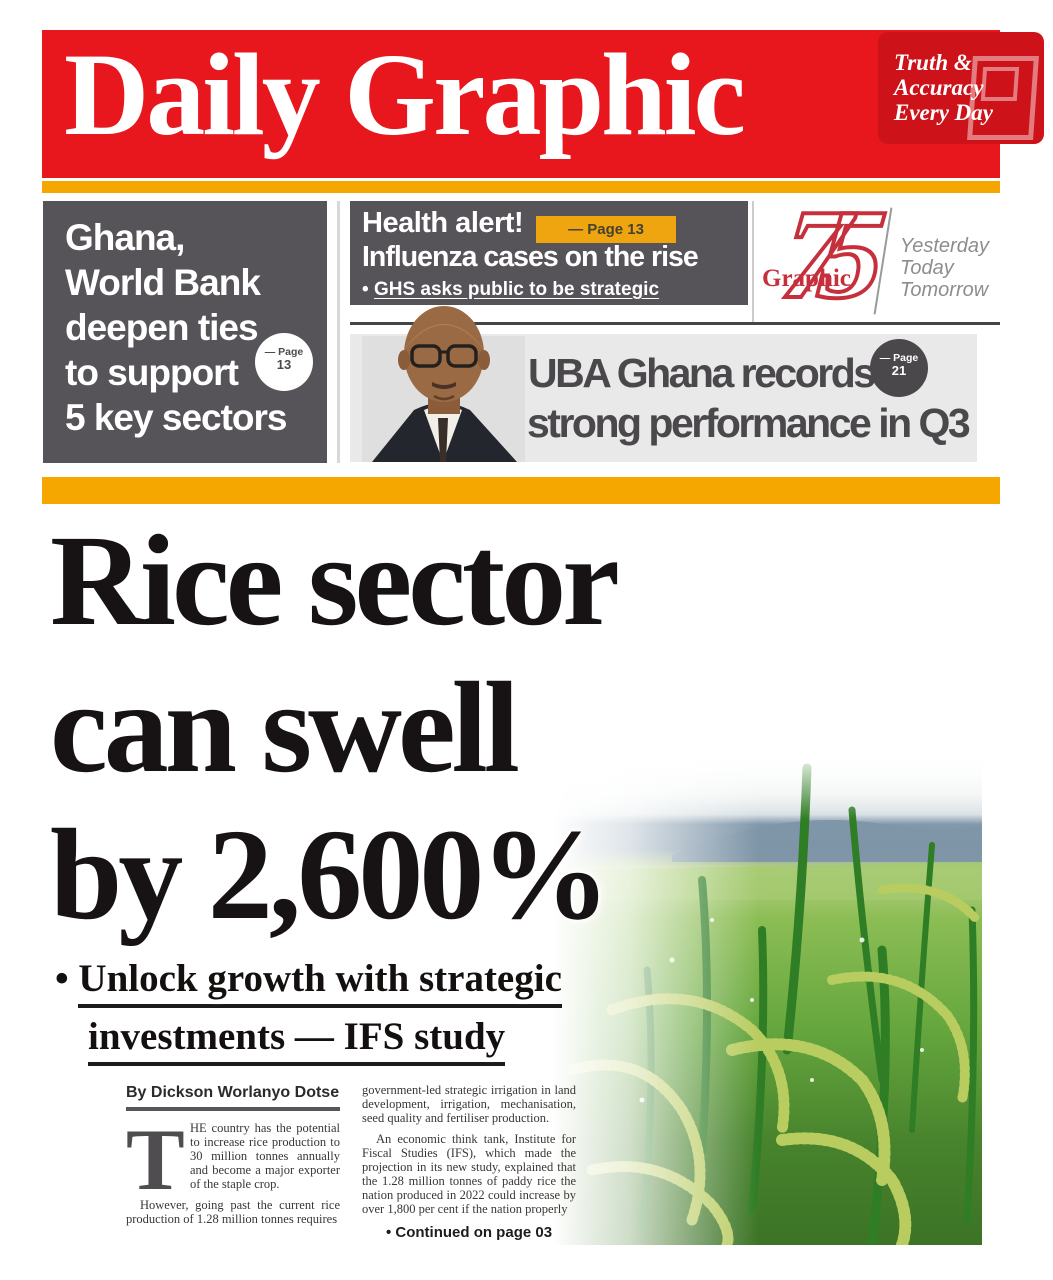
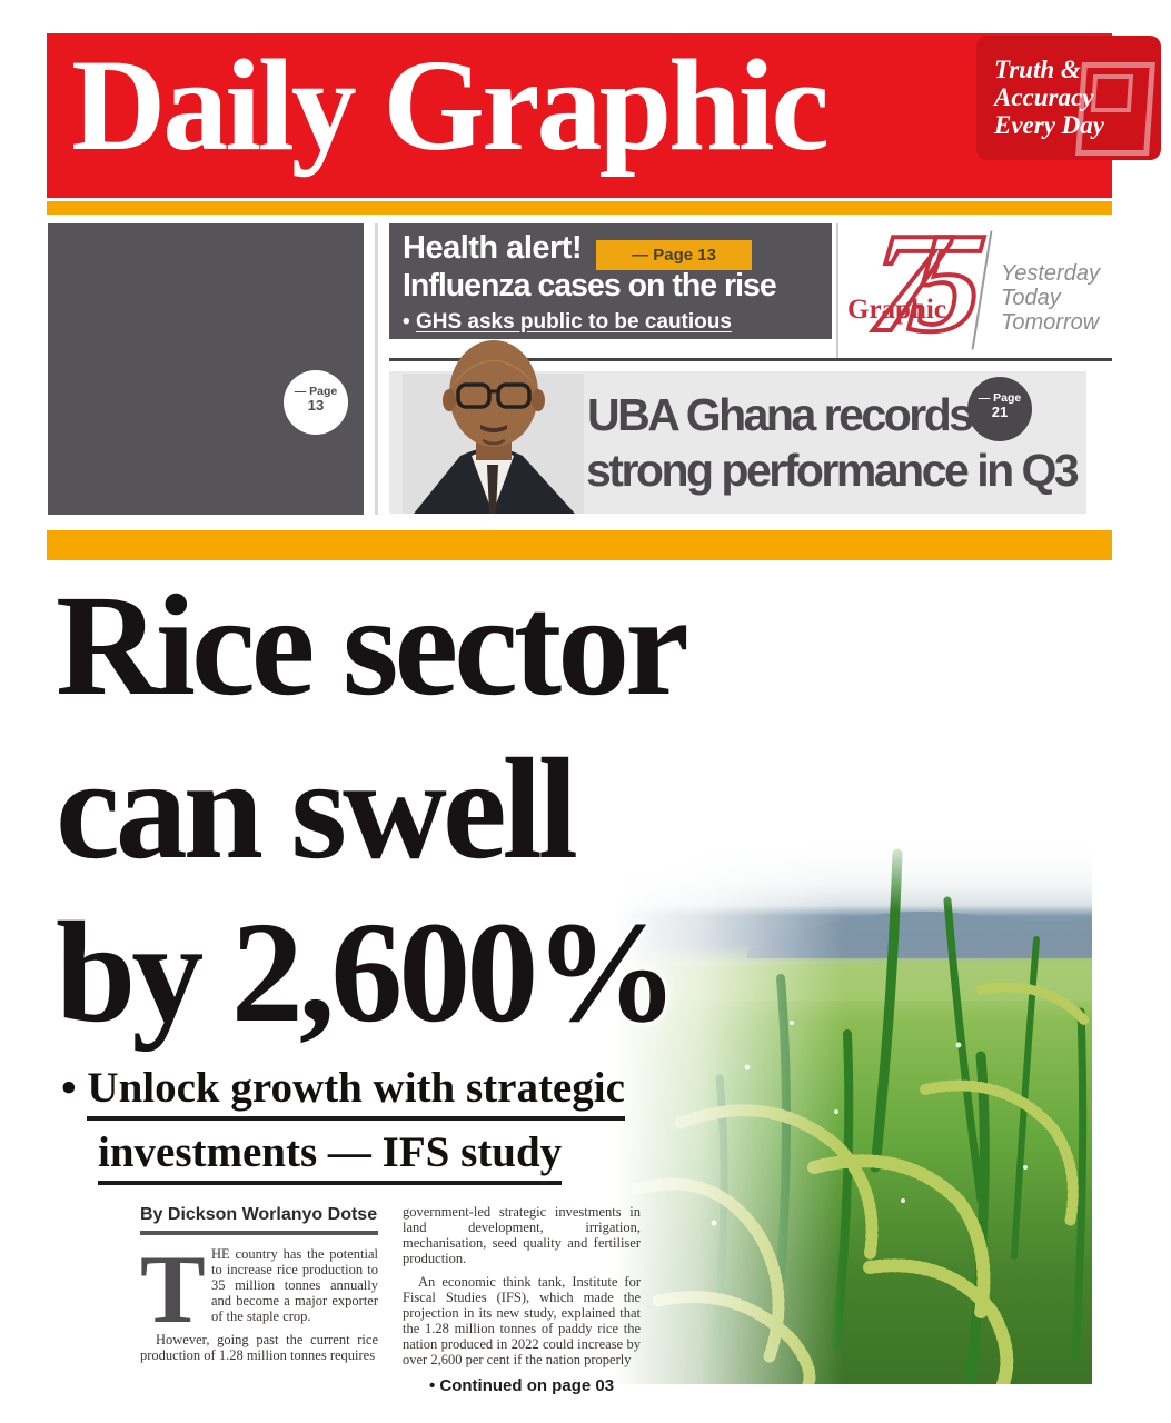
  Daily Graphic
  Truth &
  Accuracy
  Every Day
- Ghana,
- World Bank
- deepen ties
- to support
- 5 key sectors
  — Page
  13
  Health alert!
  — Page 13
  Influenza cases on the rise
- • GHS asks public to be strategic
+ • GHS asks public to be cautious
  Graphic
  Yesterday
  Today
  Tomorrow
  UBA Ghana records
  strong performance in Q3
  — Page
  21
  Rice sector
  can swell
  by 2,600%
  • Unlock growth with strategic
  investments — IFS study
  By Dickson Worlanyo Dotse
  T
- HE country has the potential to increase rice production to 30 million tonnes annually and become a major exporter of the staple crop.
+ HE country has the potential to increase rice production to 35 million tonnes annually and become a major exporter of the staple crop.
  However, going past the current rice production of 1.28 million tonnes requires
- government-led strategic irrigation in land development, irrigation, mechanisation, seed quality and fertiliser production.
+ government-led strategic investments in land development, irrigation, mechanisation, seed quality and fertiliser production.
- An economic think tank, Institute for Fiscal Studies (IFS), which made the projection in its new study, explained that the 1.28 million tonnes of paddy rice the nation produced in 2022 could increase by over 1,800 per cent if the nation properly
+ An economic think tank, Institute for Fiscal Studies (IFS), which made the projection in its new study, explained that the 1.28 million tonnes of paddy rice the nation produced in 2022 could increase by over 2,600 per cent if the nation properly
  • Continued on page 03
